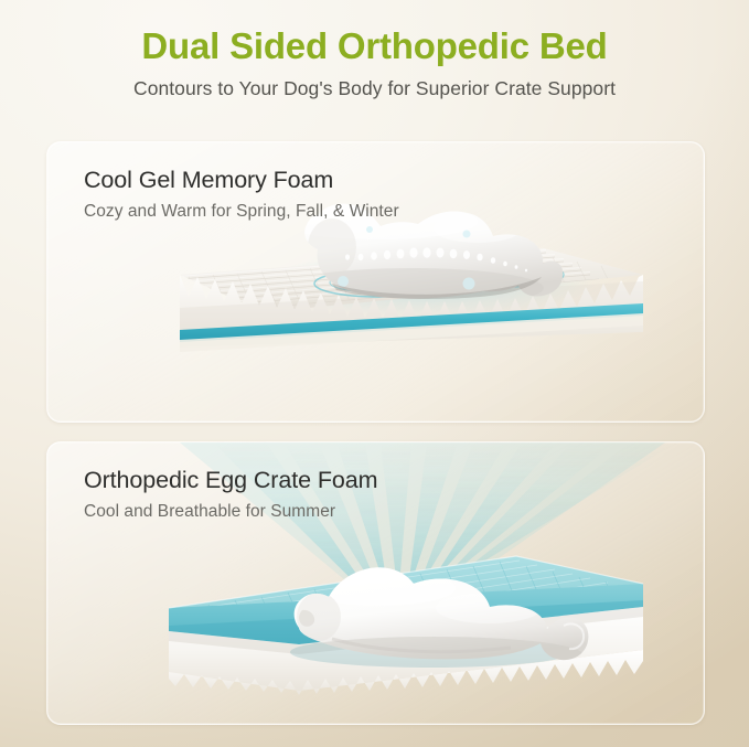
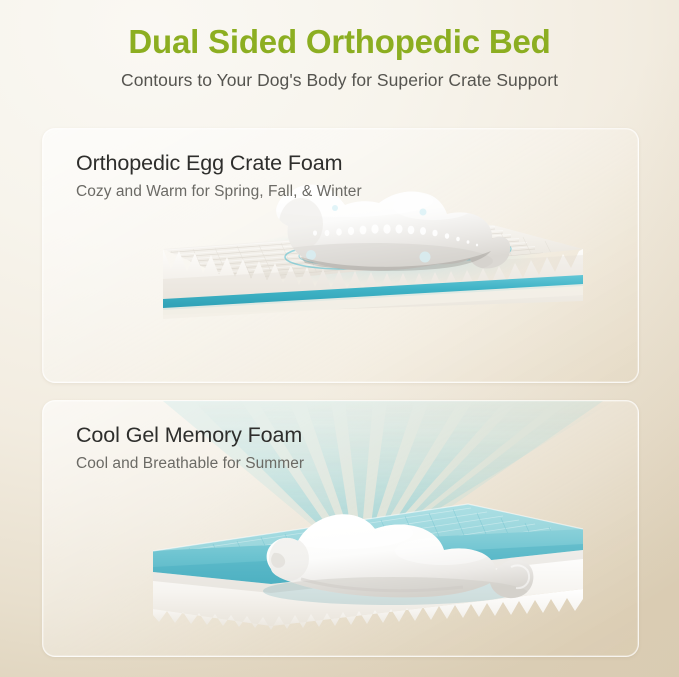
  Dual Sided Orthopedic Bed
  Contours to Your Dog's Body for Superior Crate Support
- Cool Gel Memory Foam
+ Orthopedic Egg Crate Foam
  Cozy and Warm for Spring, Fall, & Winter
- Orthopedic Egg Crate Foam
+ Cool Gel Memory Foam
  Cool and Breathable for Summer
